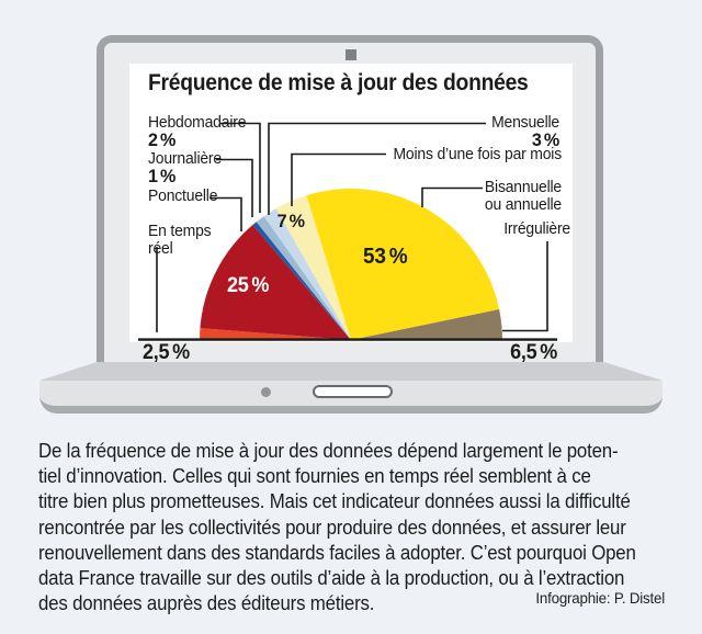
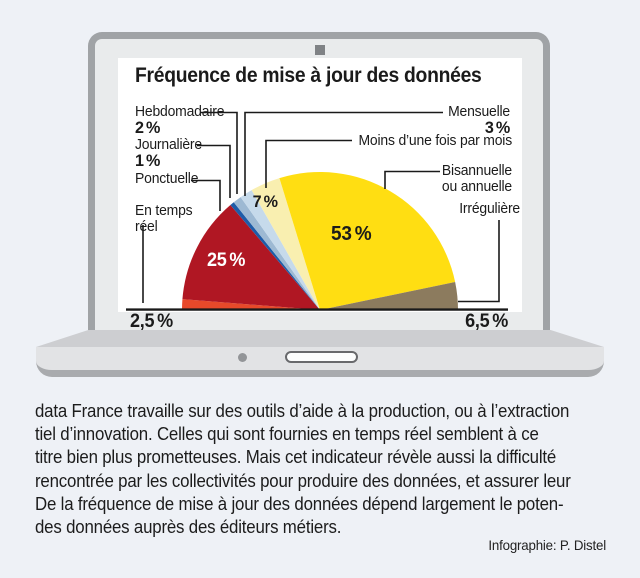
  Fréquence de mise à jour des données
  Hebdomadaire
  2 %
  Journalière
  1 %
  Ponctuelle
  En temps réel
  Mensuelle
  3 %
  Moins d’une fois par mois
  Bisannuelle ou annuelle
  Irrégulière
  25 %
  7 %
  53 %
  2,5 %
  6,5 %
- De la fréquence de mise à jour des données dépend largement le poten-
+ data France travaille sur des outils d’aide à la production, ou à l’extraction
  tiel d’innovation. Celles qui sont fournies en temps réel semblent à ce
- titre bien plus prometteuses. Mais cet indicateur données aussi la difficulté
+ titre bien plus prometteuses. Mais cet indicateur révèle aussi la difficulté
  rencontrée par les collectivités pour produire des données, et assurer leur
- renouvellement dans des standards faciles à adopter. C’est pourquoi Open
- data France travaille sur des outils d’aide à la production, ou à l’extraction
+ De la fréquence de mise à jour des données dépend largement le poten-
  des données auprès des éditeurs métiers.
  Infographie: P. Distel
